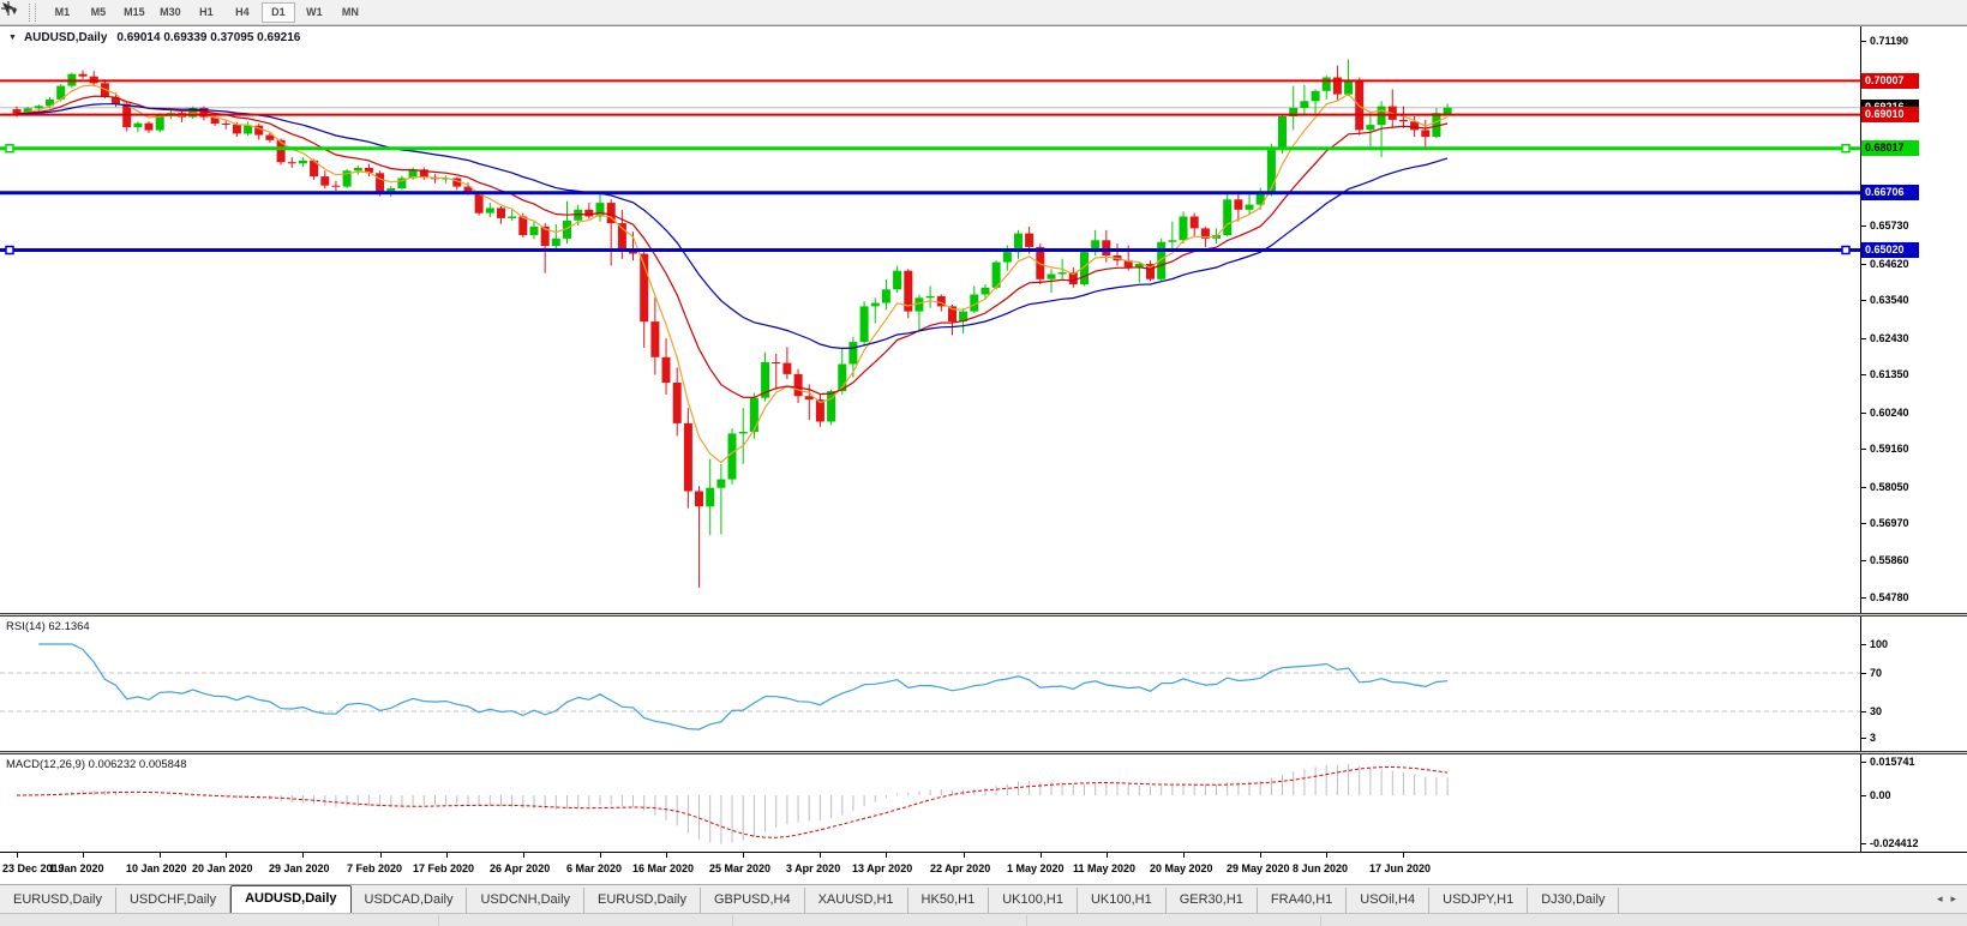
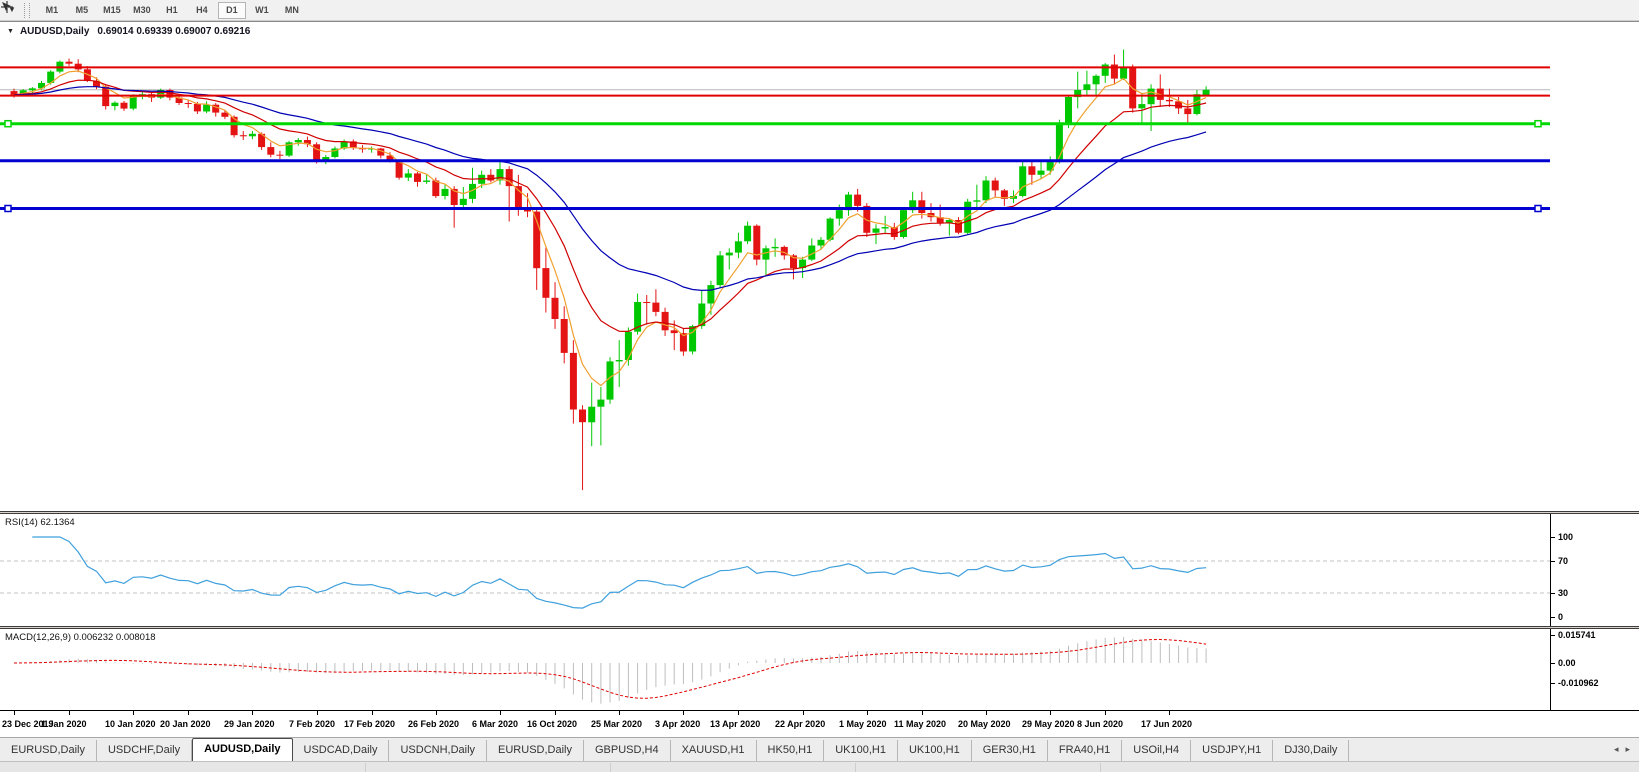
  ▼
  M1
  M5
  M15
  M30
  H1
  H4
  D1
  W1
  MN
  AUDUSD,Daily
- 0.69014 0.69339 0.37095 0.69216
+ 0.69014 0.69339 0.69007 0.69216
- 0.71190
- 0.65730
- 0.64620
- 0.63540
- 0.62430
- 0.61350
- 0.60240
- 0.59160
- 0.58050
- 0.56970
- 0.55860
- 0.54780
- 0.70007
- 0.69010
- 0.68017
- 0.66706
- 0.65020
  RSI(14) 62.1364
  100
  70
  30
- 3
+ 0
- MACD(12,26,9) 0.006232 0.005848
+ MACD(12,26,9) 0.006232 0.008018
  0.015741
  0.00
- -0.024412
+ -0.010962
  23 Dec 2019
  1 Jan 2020
  10 Jan 2020
  20 Jan 2020
  29 Jan 2020
  7 Feb 2020
  17 Feb 2020
- 26 Apr 2020
+ 26 Feb 2020
  6 Mar 2020
- 16 Mar 2020
+ 16 Oct 2020
  25 Mar 2020
  3 Apr 2020
  13 Apr 2020
  22 Apr 2020
  1 May 2020
  11 May 2020
  20 May 2020
  29 May 2020
  8 Jun 2020
  17 Jun 2020
  EURUSD,Daily
  USDCHF,Daily
  AUDUSD,Daily
  USDCAD,Daily
  USDCNH,Daily
  EURUSD,Daily
  GBPUSD,H4
  XAUUSD,H1
  HK50,H1
  UK100,H1
  UK100,H1
  GER30,H1
  FRA40,H1
  USOil,H4
  USDJPY,H1
  DJ30,Daily
  ◂
  ▸
